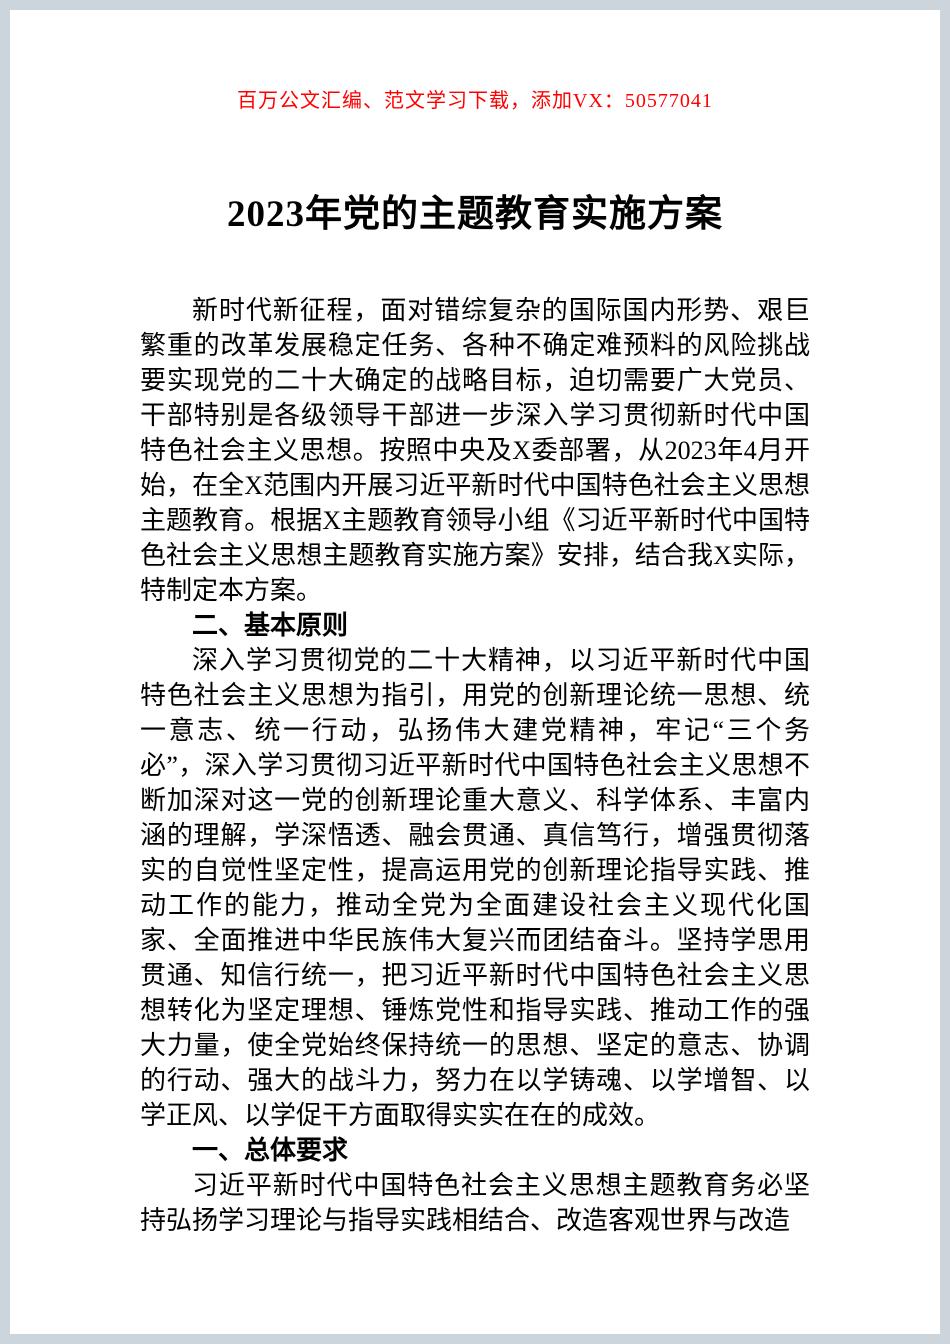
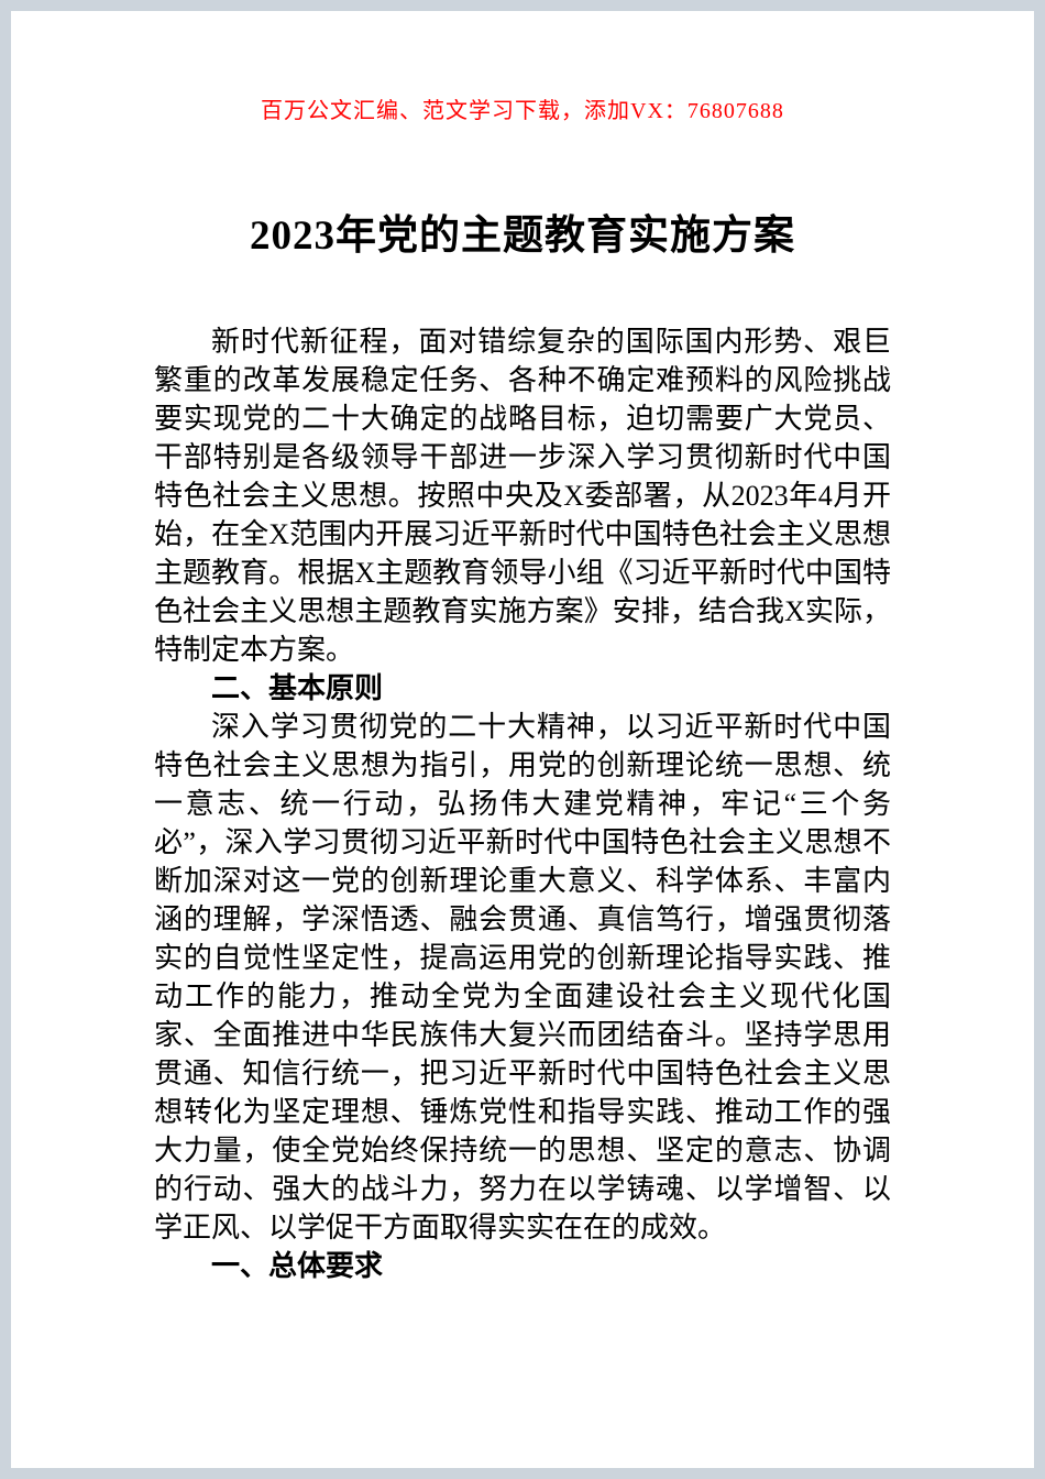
- 百万公文汇编、范文学习下载，添加VX：50577041
+ 百万公文汇编、范文学习下载，添加VX：76807688
  2023年党的主题教育实施方案
  新时代新征程，面对错综复杂的国际国内形势、艰巨繁重的改革发展稳定任务、各种不确定难预料的风险挑战要实现党的二十大确定的战略目标，迫切需要广大党员、干部特别是各级领导干部进一步深入学习贯彻新时代中国特色社会主义思想。按照中央及X委部署，从2023年4月开始，在全X范围内开展习近平新时代中国特色社会主义思想主题教育。根据X主题教育领导小组《习近平新时代中国特色社会主义思想主题教育实施方案》安排，结合我X实际，特制定本方案。
  二、基本原则
  深入学习贯彻党的二十大精神，以习近平新时代中国特色社会主义思想为指引，用党的创新理论统一思想、统一意志、统一行动，弘扬伟大建党精神，牢记“三个务必”，深入学习贯彻习近平新时代中国特色社会主义思想不断加深对这一党的创新理论重大意义、科学体系、丰富内涵的理解，学深悟透、融会贯通、真信笃行，增强贯彻落实的自觉性坚定性，提高运用党的创新理论指导实践、推动工作的能力，推动全党为全面建设社会主义现代化国家、全面推进中华民族伟大复兴而团结奋斗。坚持学思用贯通、知信行统一，把习近平新时代中国特色社会主义思想转化为坚定理想、锤炼党性和指导实践、推动工作的强大力量，使全党始终保持统一的思想、坚定的意志、协调的行动、强大的战斗力，努力在以学铸魂、以学增智、以学正风、以学促干方面取得实实在在的成效。
  一、总体要求
- 习近平新时代中国特色社会主义思想主题教育务必坚持弘扬学习理论与指导实践相结合、改造客观世界与改造
